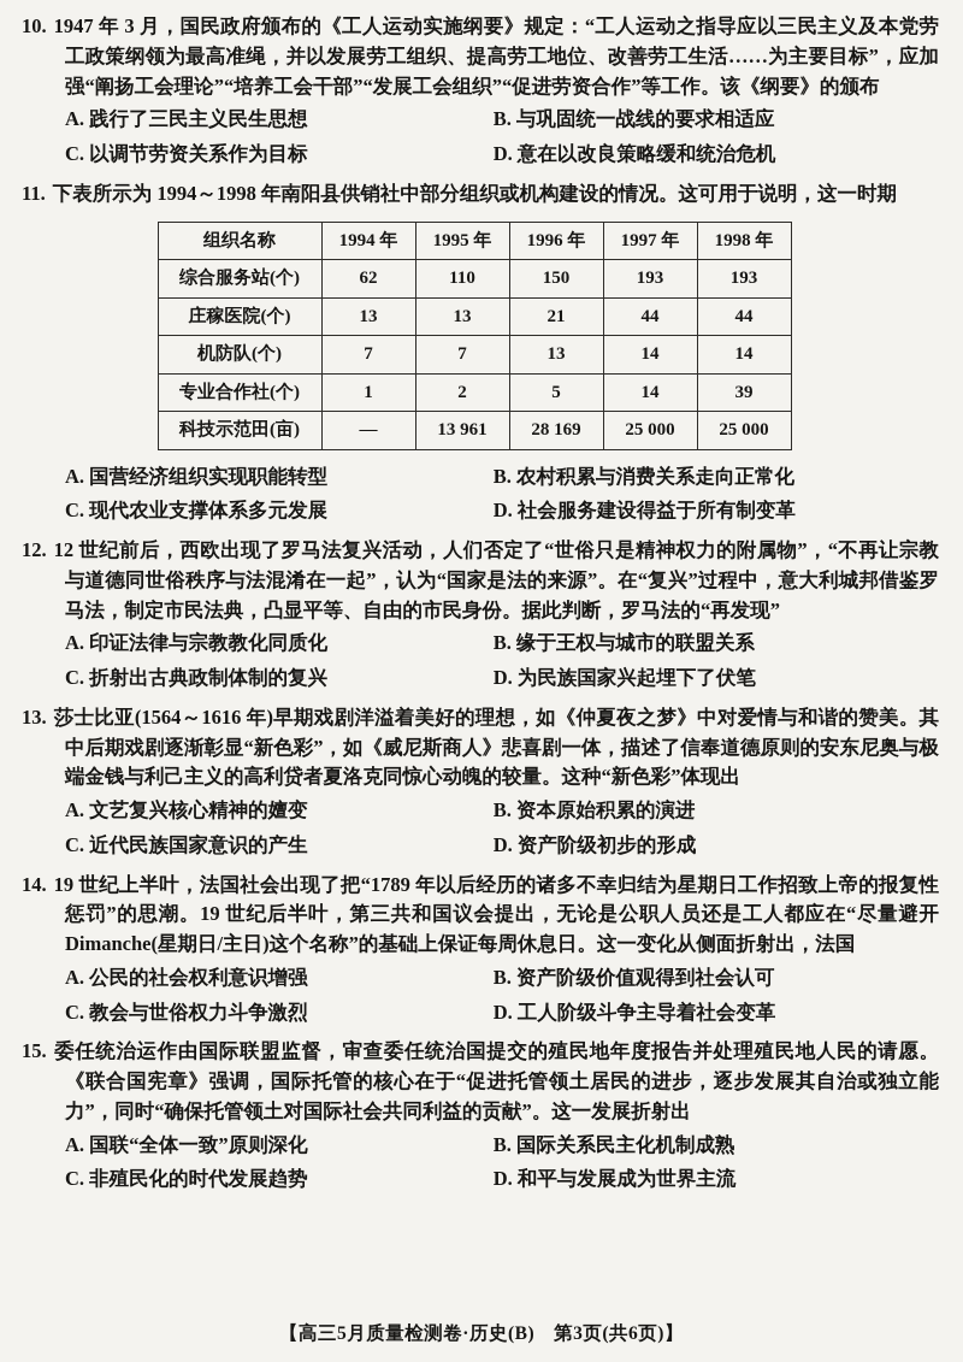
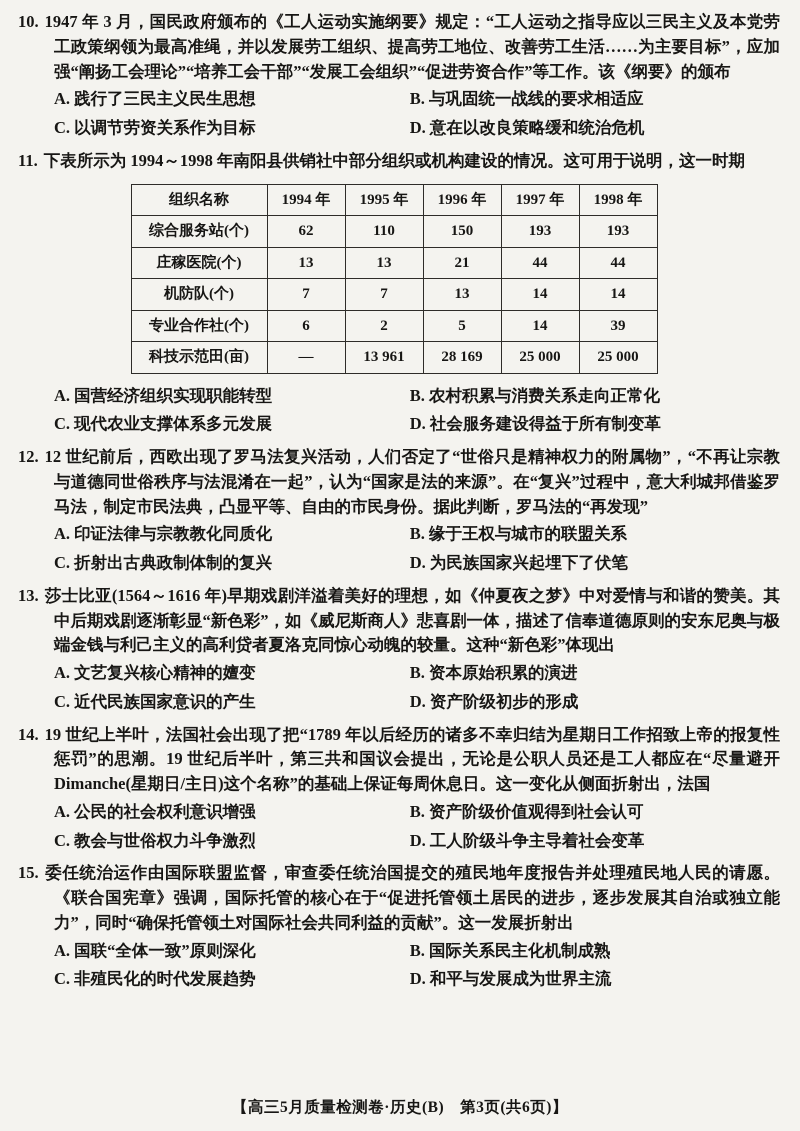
  10. 1947 年 3 月，国民政府颁布的《工人运动实施纲要》规定：“工人运动之指导应以三民主义及本党劳工政策纲领为最高准绳，并以发展劳工组织、提高劳工地位、改善劳工生活……为主要目标”，应加强“阐扬工会理论”“培养工会干部”“发展工会组织”“促进劳资合作”等工作。该《纲要》的颁布
  A. 践行了三民主义民生思想
  B. 与巩固统一战线的要求相适应
  C. 以调节劳资关系作为目标
  D. 意在以改良策略缓和统治危机
  11. 下表所示为 1994～1998 年南阳县供销社中部分组织或机构建设的情况。这可用于说明，这一时期
  组织名称	1994 年	1995 年	1996 年	1997 年	1998 年
  综合服务站(个)	62	110	150	193	193
  庄稼医院(个)	13	13	21	44	44
  机防队(个)	7	7	13	14	14
- 专业合作社(个)	1	2	5	14	39
+ 专业合作社(个)	6	2	5	14	39
  科技示范田(亩)	—	13 961	28 169	25 000	25 000
  A. 国营经济组织实现职能转型
  B. 农村积累与消费关系走向正常化
  C. 现代农业支撑体系多元发展
  D. 社会服务建设得益于所有制变革
  12. 12 世纪前后，西欧出现了罗马法复兴活动，人们否定了“世俗只是精神权力的附属物”，“不再让宗教与道德同世俗秩序与法混淆在一起”，认为“国家是法的来源”。在“复兴”过程中，意大利城邦借鉴罗马法，制定市民法典，凸显平等、自由的市民身份。据此判断，罗马法的“再发现”
  A. 印证法律与宗教教化同质化
  B. 缘于王权与城市的联盟关系
  C. 折射出古典政制体制的复兴
  D. 为民族国家兴起埋下了伏笔
  13. 莎士比亚(1564～1616 年)早期戏剧洋溢着美好的理想，如《仲夏夜之梦》中对爱情与和谐的赞美。其中后期戏剧逐渐彰显“新色彩”，如《威尼斯商人》悲喜剧一体，描述了信奉道德原则的安东尼奥与极端金钱与利己主义的高利贷者夏洛克同惊心动魄的较量。这种“新色彩”体现出
  A. 文艺复兴核心精神的嬗变
  B. 资本原始积累的演进
  C. 近代民族国家意识的产生
  D. 资产阶级初步的形成
  14. 19 世纪上半叶，法国社会出现了把“1789 年以后经历的诸多不幸归结为星期日工作招致上帝的报复性惩罚”的思潮。19 世纪后半叶，第三共和国议会提出，无论是公职人员还是工人都应在“尽量避开 Dimanche(星期日/主日)这个名称”的基础上保证每周休息日。这一变化从侧面折射出，法国
  A. 公民的社会权利意识增强
  B. 资产阶级价值观得到社会认可
  C. 教会与世俗权力斗争激烈
  D. 工人阶级斗争主导着社会变革
  15. 委任统治运作由国际联盟监督，审查委任统治国提交的殖民地年度报告并处理殖民地人民的请愿。《联合国宪章》强调，国际托管的核心在于“促进托管领土居民的进步，逐步发展其自治或独立能力”，同时“确保托管领土对国际社会共同利益的贡献”。这一发展折射出
  A. 国联“全体一致”原则深化
  B. 国际关系民主化机制成熟
  C. 非殖民化的时代发展趋势
  D. 和平与发展成为世界主流
  【高三5月质量检测卷·历史(B) 第3页(共6页)】
